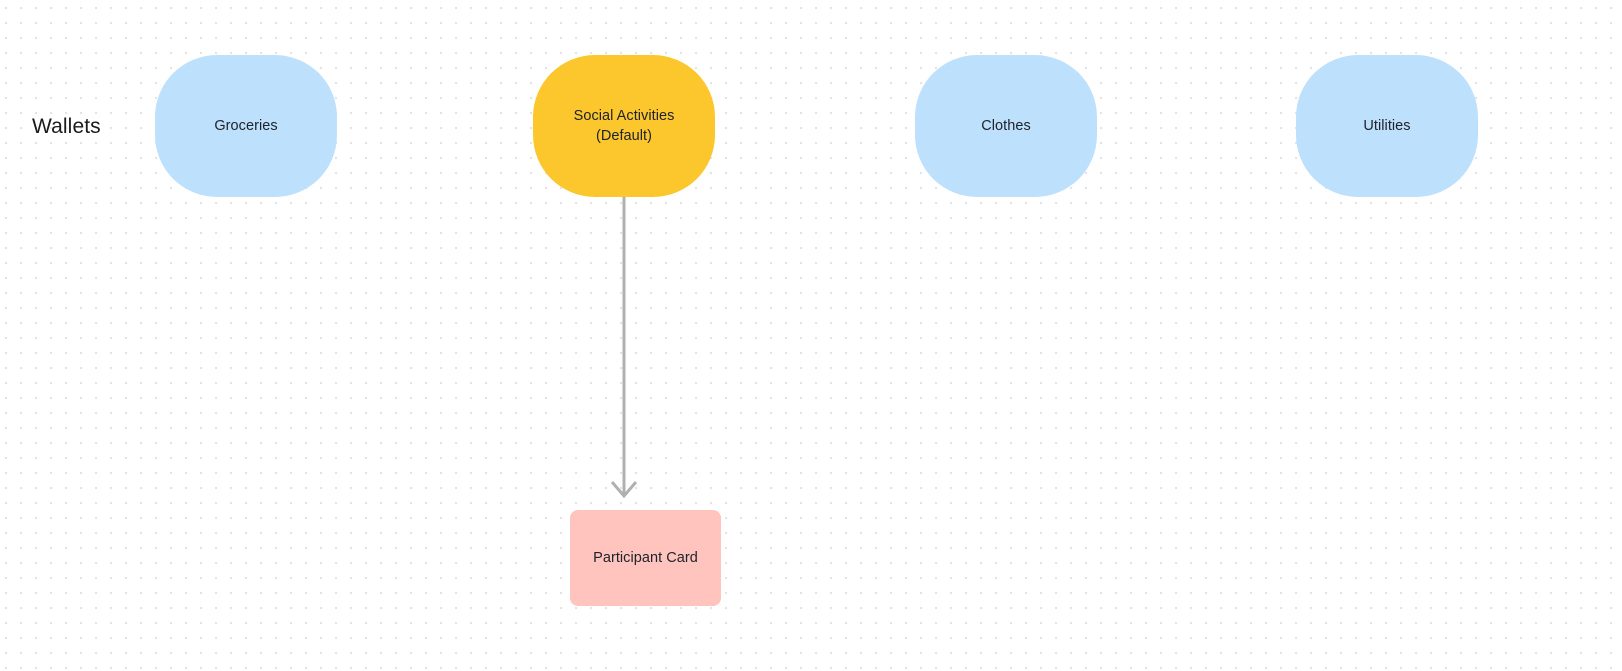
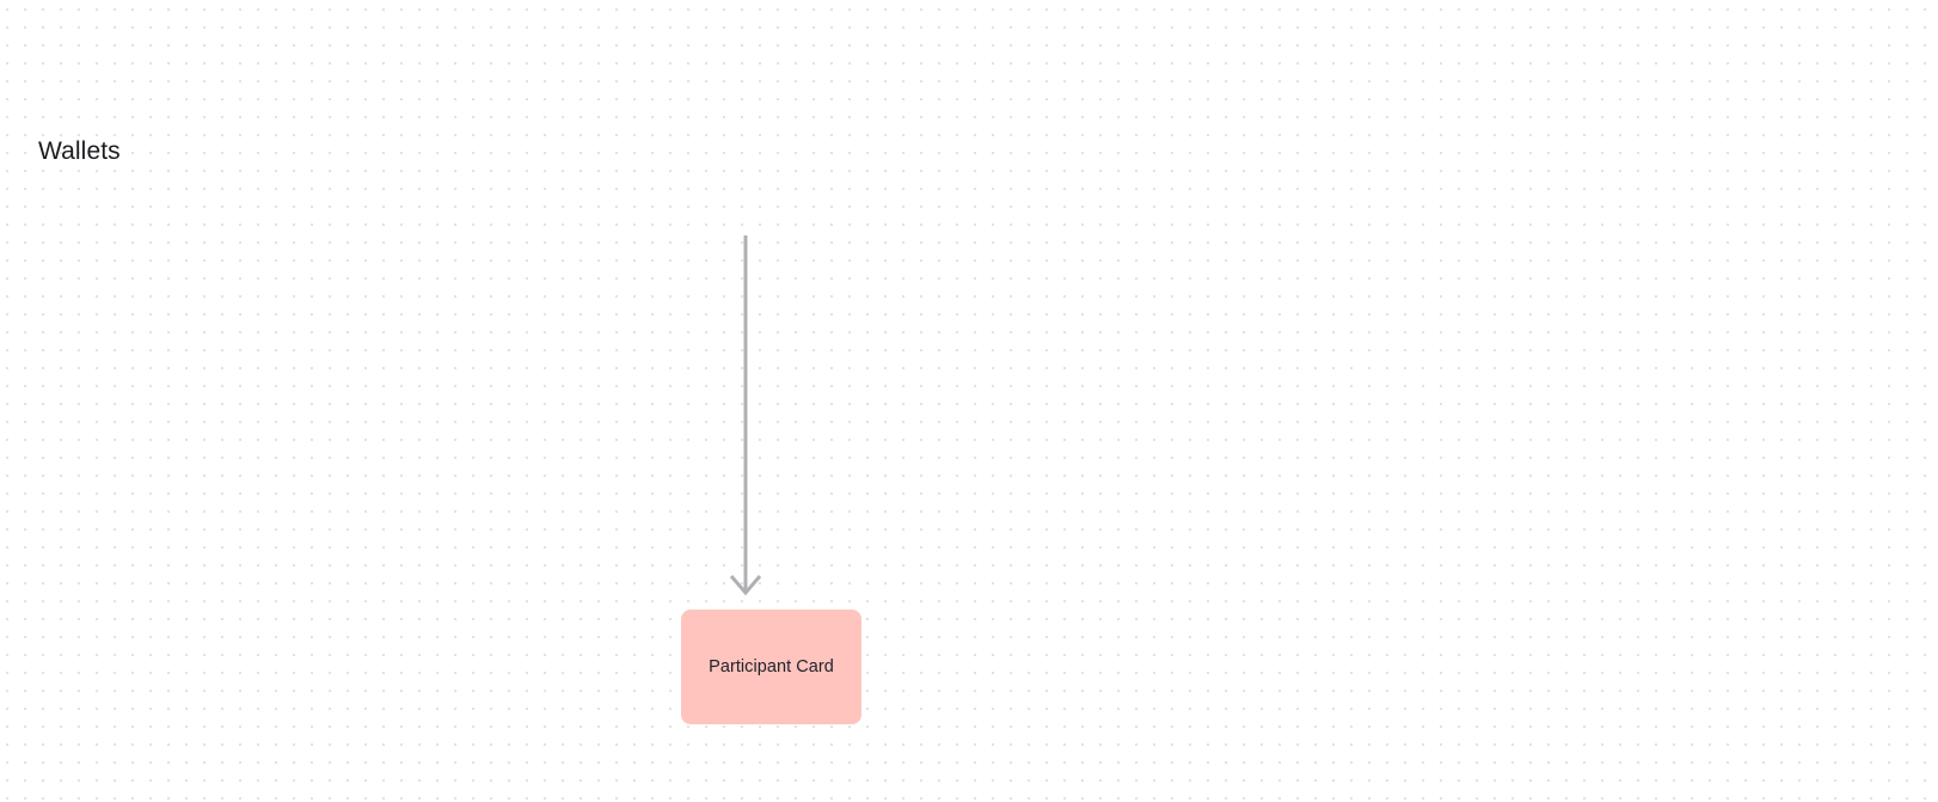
  Wallets
- Groceries
- Social Activities
- (Default)
- Clothes
- Utilities
  Participant Card
